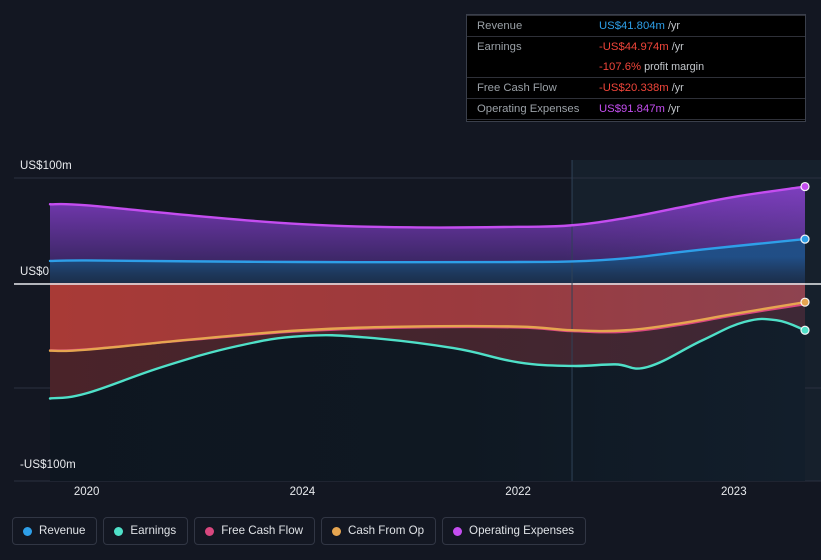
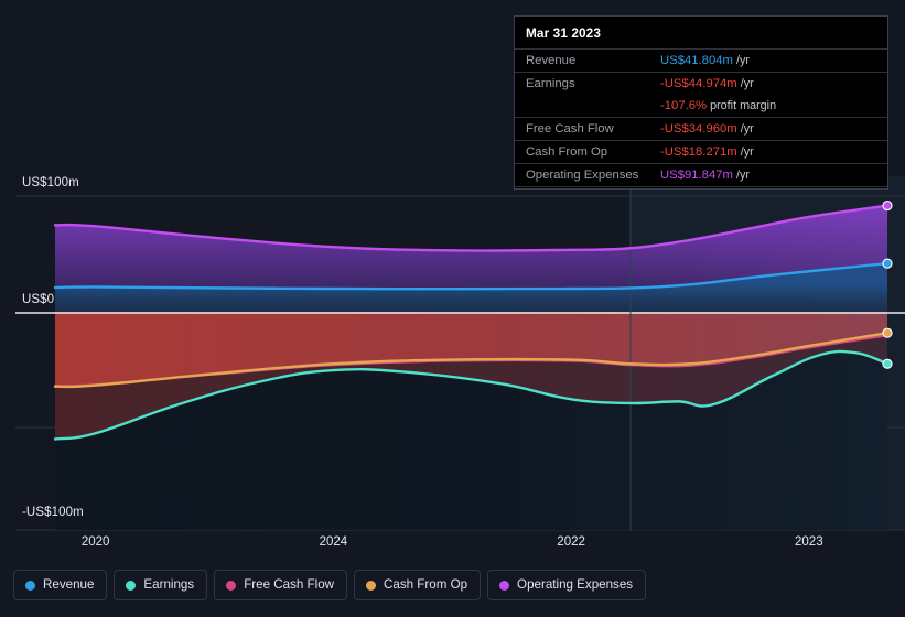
  US$100m
  US$0
  -US$100m
  2020
  2024
  2022
  2023
+ Mar 31 2023
  Revenue	US$41.804m /yr
  Earnings	-US$44.974m /yr
  	-107.6% profit margin
- Free Cash Flow	-US$20.338m /yr
+ Free Cash Flow	-US$34.960m /yr
+ Cash From Op	-US$18.271m /yr
  Operating Expenses	US$91.847m /yr
  Revenue
  Earnings
  Free Cash Flow
  Cash From Op
  Operating Expenses
